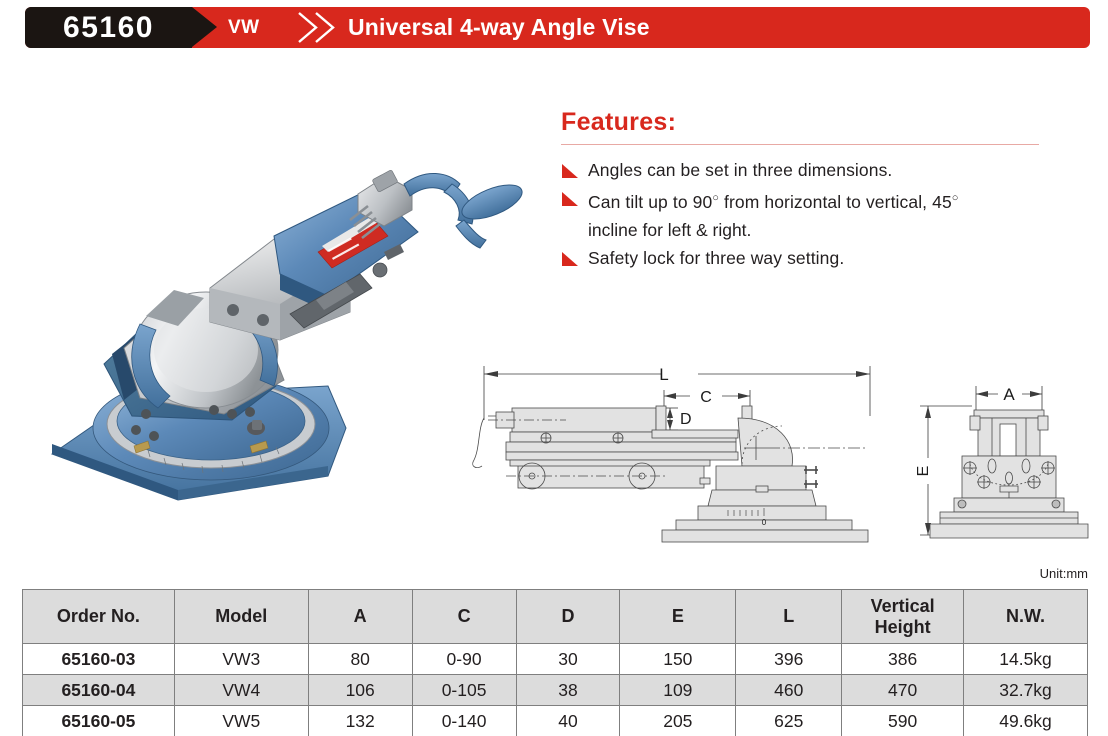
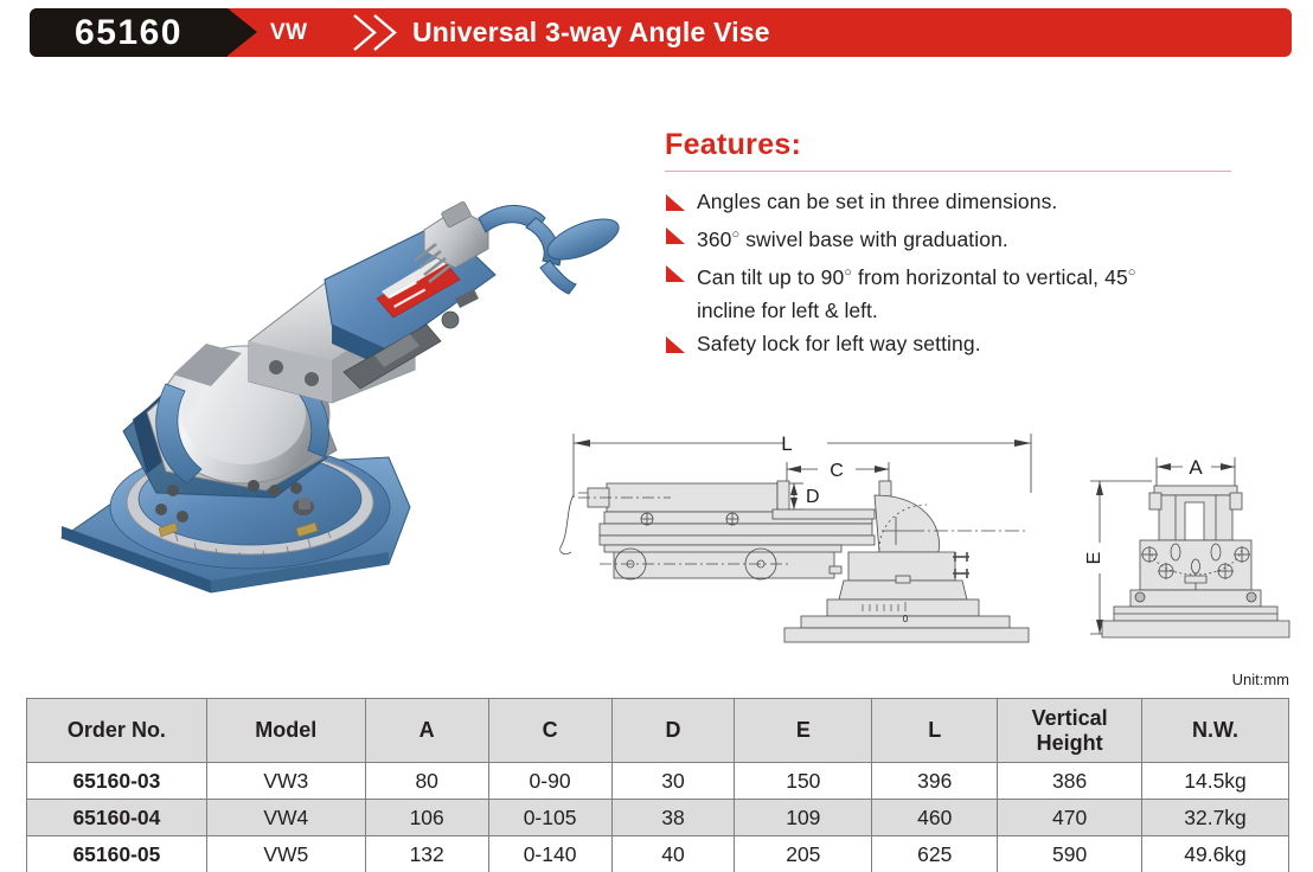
  65160
  VW
- Universal 4-way Angle Vise
+ Universal 3-way Angle Vise
  Features:
  Angles can be set in three dimensions.
+ 360○ swivel base with graduation.
  Can tilt up to 90○ from horizontal to vertical, 45○
- incline for left & right.
+ incline for left & left.
- Safety lock for three way setting.
+ Safety lock for left way setting.
  L
  C
  D
  0
  A
  Unit:mm
  Order No.	Model	A	C	D	E	L	Vertical Height	N.W.
  65160-03	VW3	80	0-90	30	150	396	386	14.5kg
  65160-04	VW4	106	0-105	38	109	460	470	32.7kg
  65160-05	VW5	132	0-140	40	205	625	590	49.6kg
